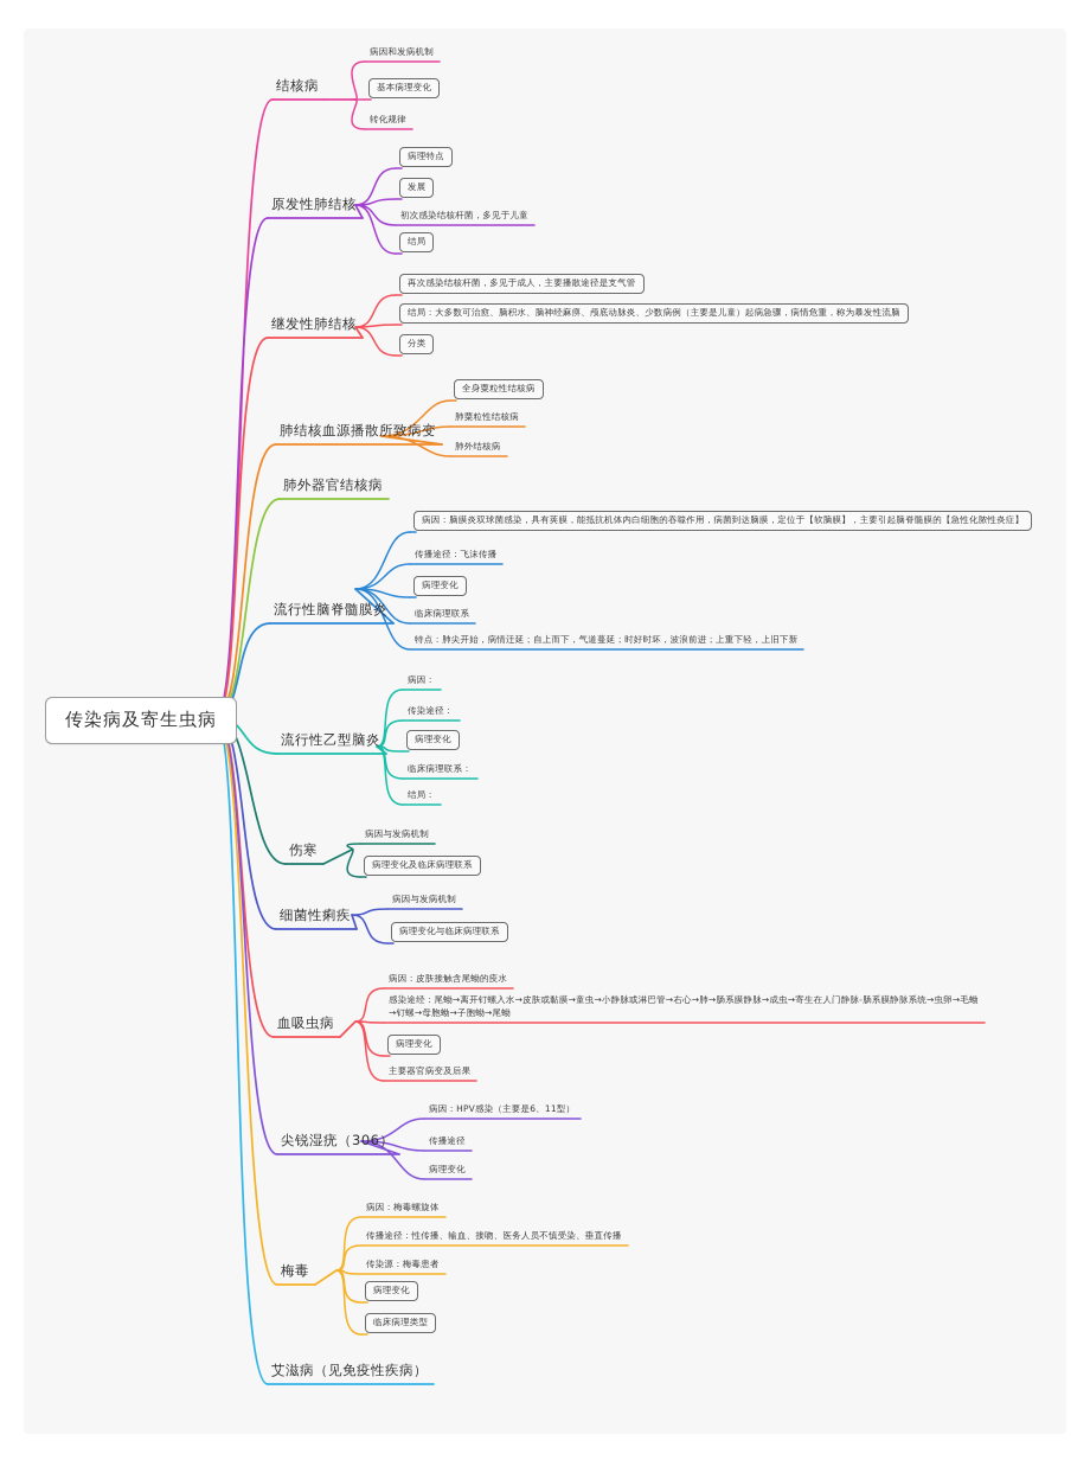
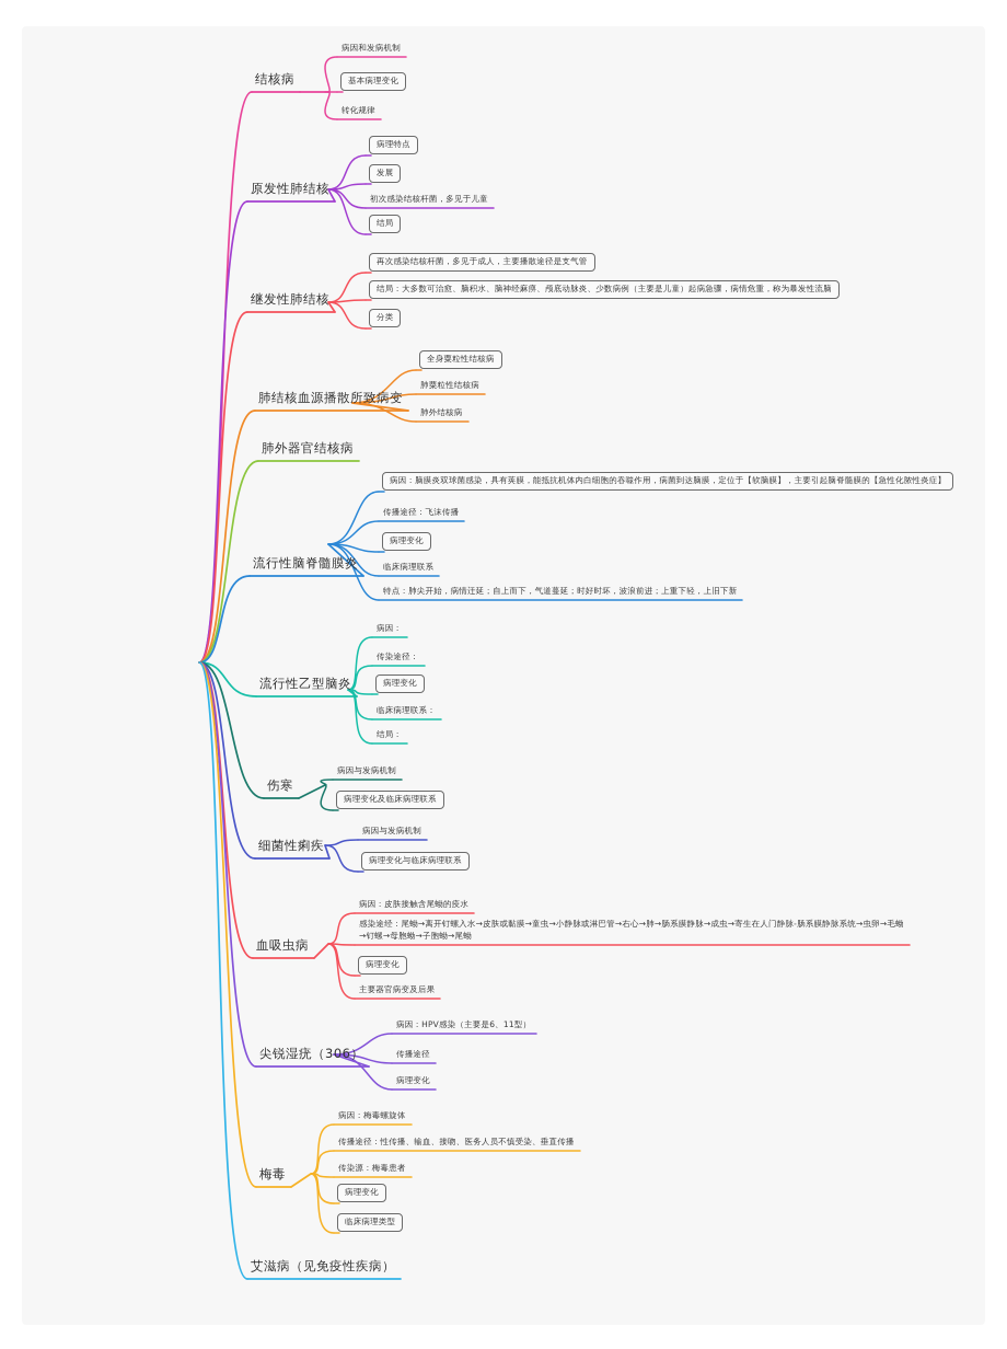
- 传染病及寄生虫病
  结核病
  病因和发病机制
  基本病理变化
  转化规律
  原发性肺结核
  病理特点
  发展
  初次感染结核杆菌，多见于儿童
  结局
  继发性肺结核
  再次感染结核杆菌，多见于成人，主要播散途径是支气管
  结局：大多数可治愈、脑积水、脑神经麻痹、颅底动脉炎、少数病例（主要是儿童）起病急骤，病情危重，称为暴发性流脑
  分类
  肺结核血源播散所致病变
  全身粟粒性结核病
  肺粟粒性结核病
  肺外结核病
  肺外器官结核病
  流行性脑脊髓膜炎
  病因：脑膜炎双球菌感染，具有荚膜，能抵抗机体内白细胞的吞噬作用，病菌到达脑膜，定位于【软脑膜】，主要引起脑脊髓膜的【急性化脓性炎症】
  传播途径：飞沫传播
  病理变化
  临床病理联系
  特点：肺尖开始，病情迁延；自上而下，气道蔓延；时好时坏，波浪前进；上重下轻，上旧下新
  流行性乙型脑炎
  病因：
  传染途径：
  病理变化
  临床病理联系：
  结局：
  伤寒
  病因与发病机制
  病理变化及临床病理联系
  细菌性痢疾
  病因与发病机制
  病理变化与临床病理联系
  血吸虫病
  病因：皮肤接触含尾蚴的疫水
  感染途经：尾蚴→离开钉螺入水→皮肤或黏膜→童虫→小静脉或淋巴管→右心→肺→肠系膜静脉→成虫→寄生在人门静脉-肠系膜静脉系统→虫卵→毛蚴→钉螺→母胞蚴→子胞蚴→尾蚴
  病理变化
  主要器官病变及后果
  尖锐湿疣（306）
  病因：HPV感染（主要是6、11型）
  传播途径
  病理变化
  梅毒
  病因：梅毒螺旋体
  传播途径：性传播、输血、接吻、医务人员不慎受染、垂直传播
  传染源：梅毒患者
  病理变化
  临床病理类型
  艾滋病（见免疫性疾病）
